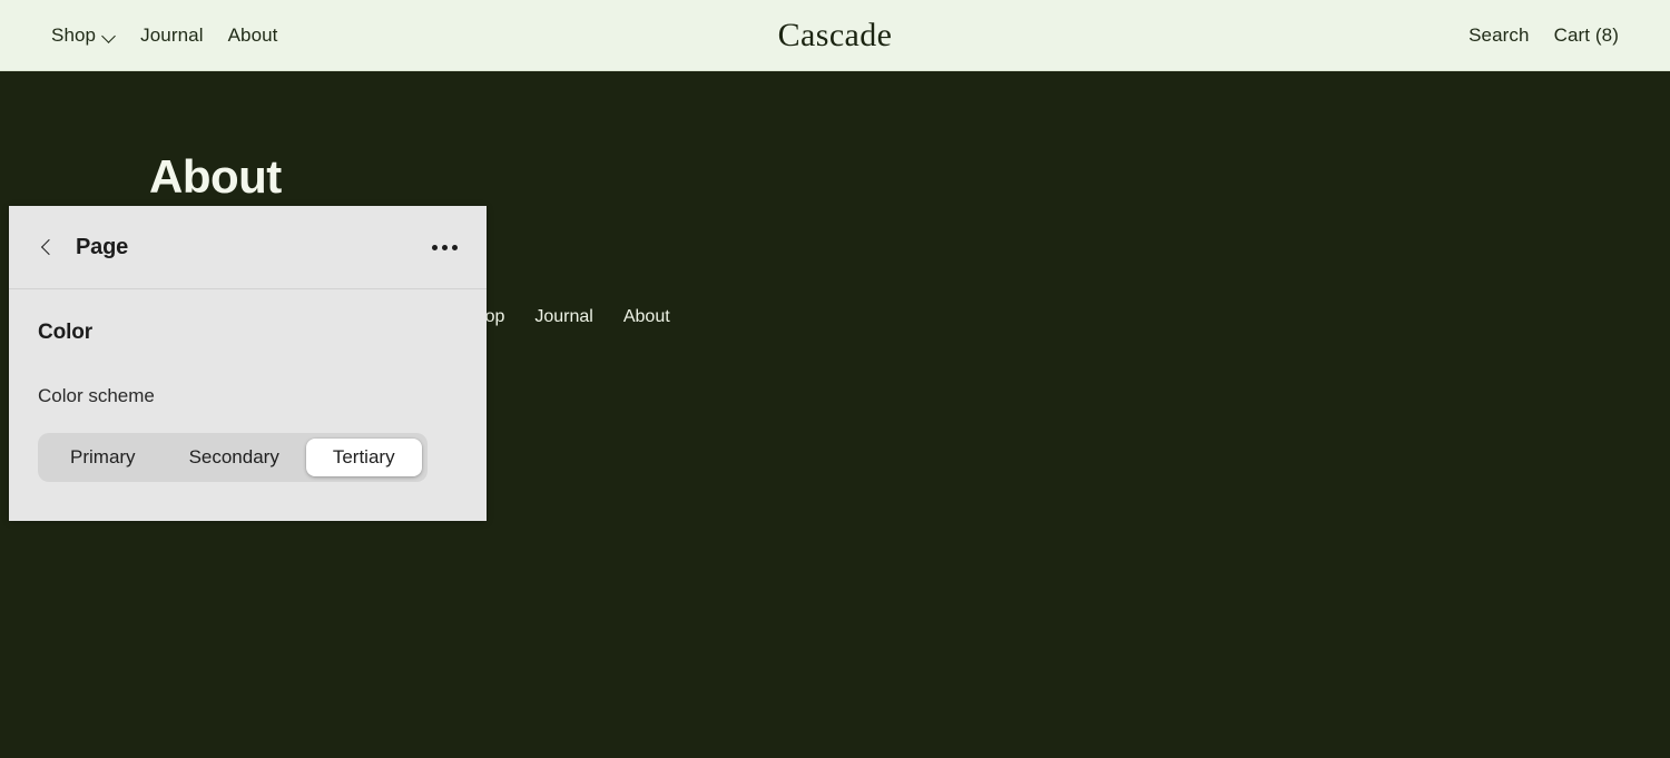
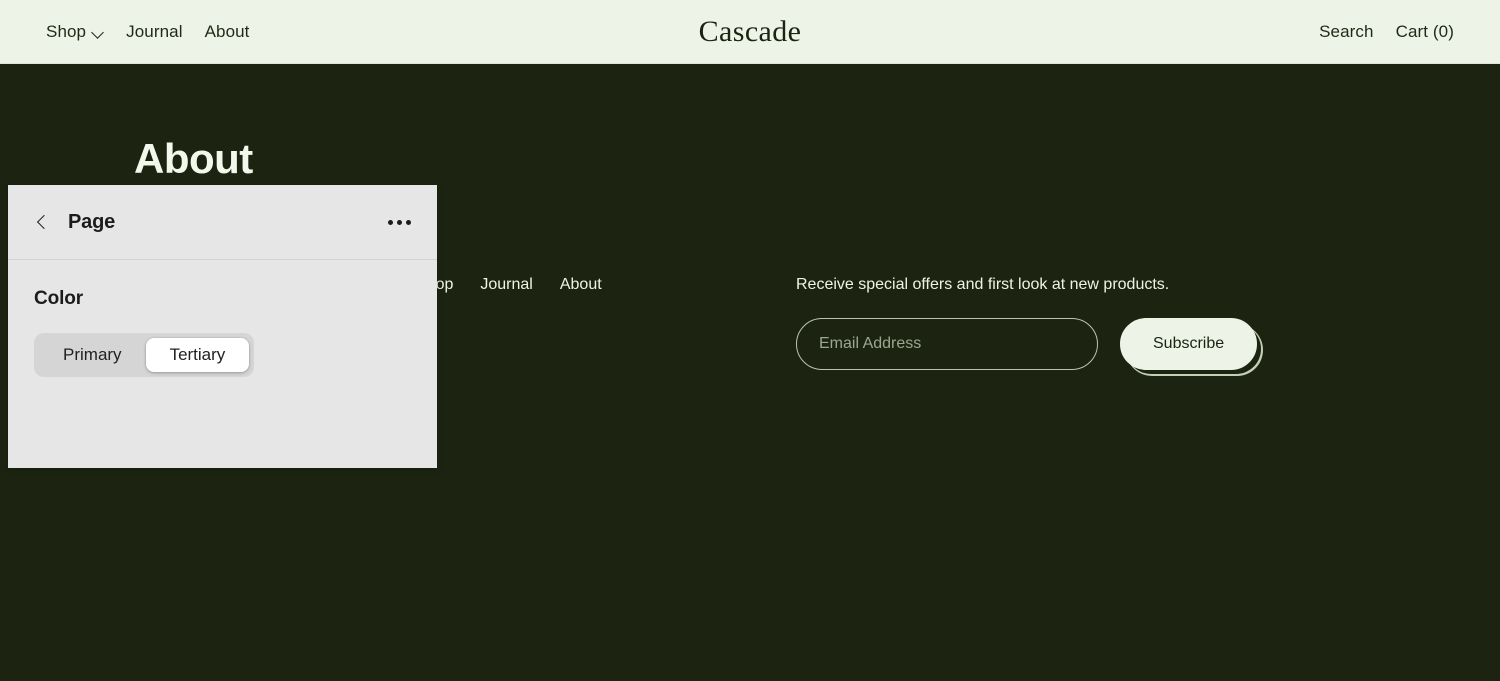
  Shop
  Journal
  About
  Cascade
  Search
- Cart (8)
+ Cart (0)
  About
  Journal
  About
+ Receive special offers and first look at new products.
+ Email Address
+ Subscribe
  Page
  Color
- Color scheme
  Primary
- Secondary
  Tertiary
